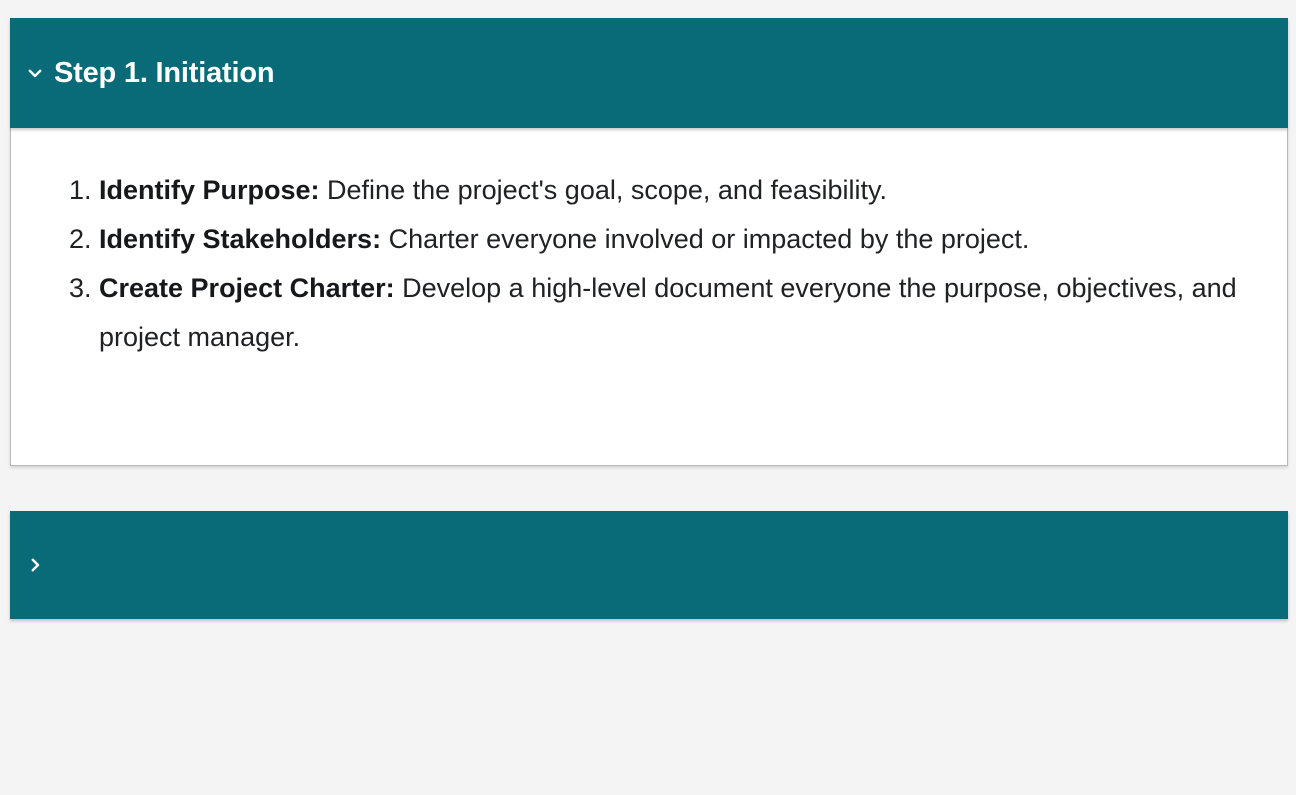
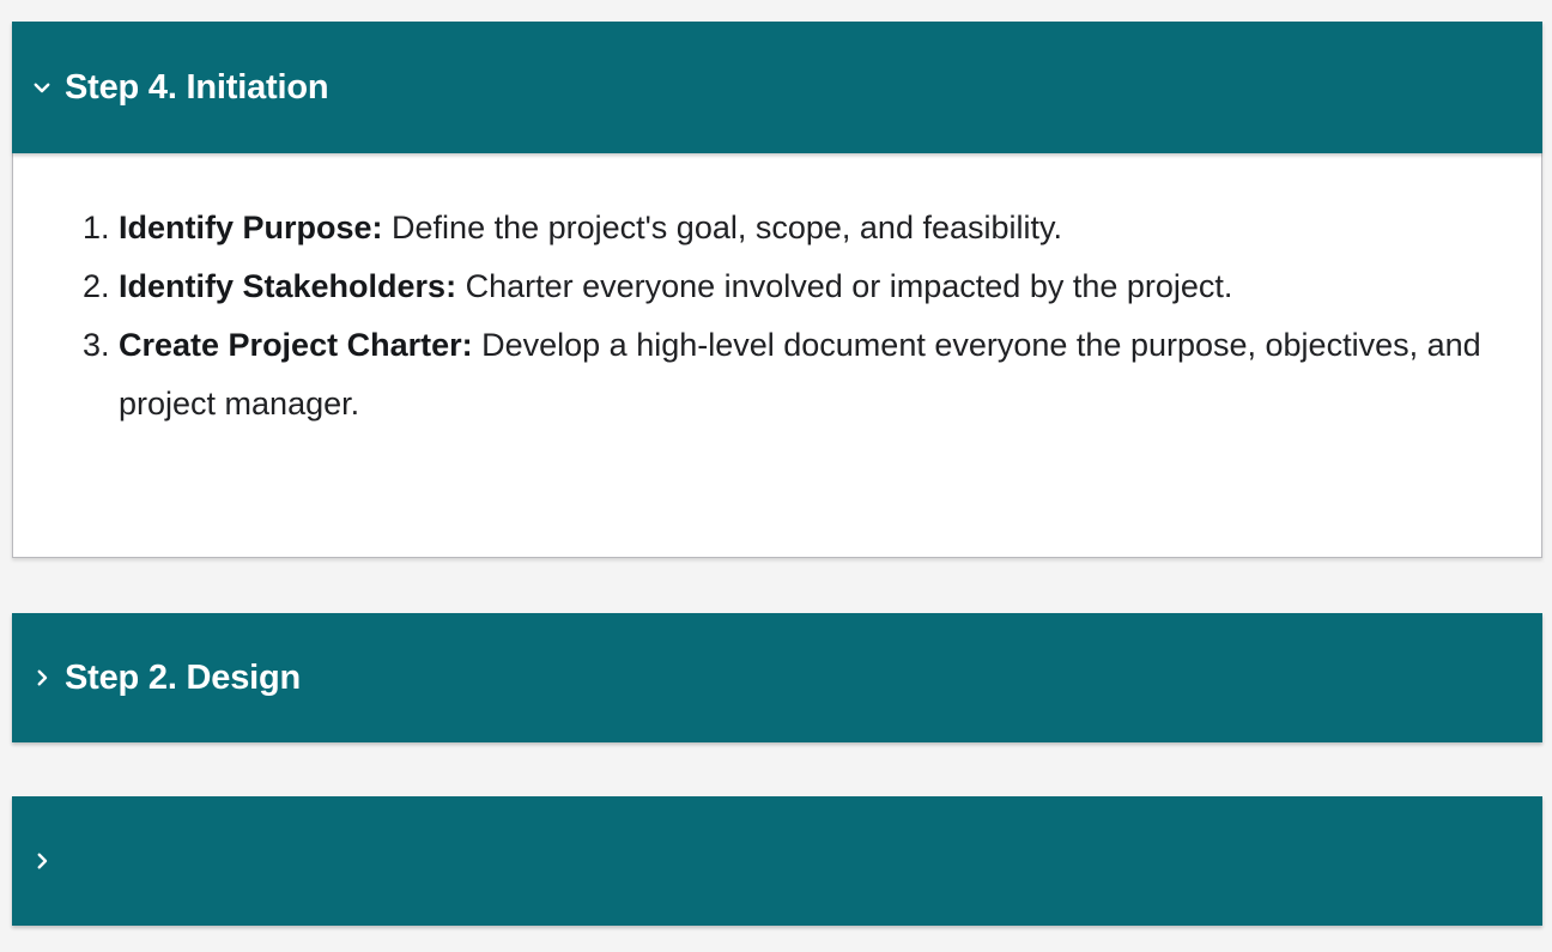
- Step 1. Initiation
+ Step 4. Initiation
  Identify Purpose: Define the project's goal, scope, and feasibility.
  Identify Stakeholders: Charter everyone involved or impacted by the project.
  Create Project Charter: Develop a high-level document everyone the purpose, objectives, and project manager.
+ Step 2. Design
